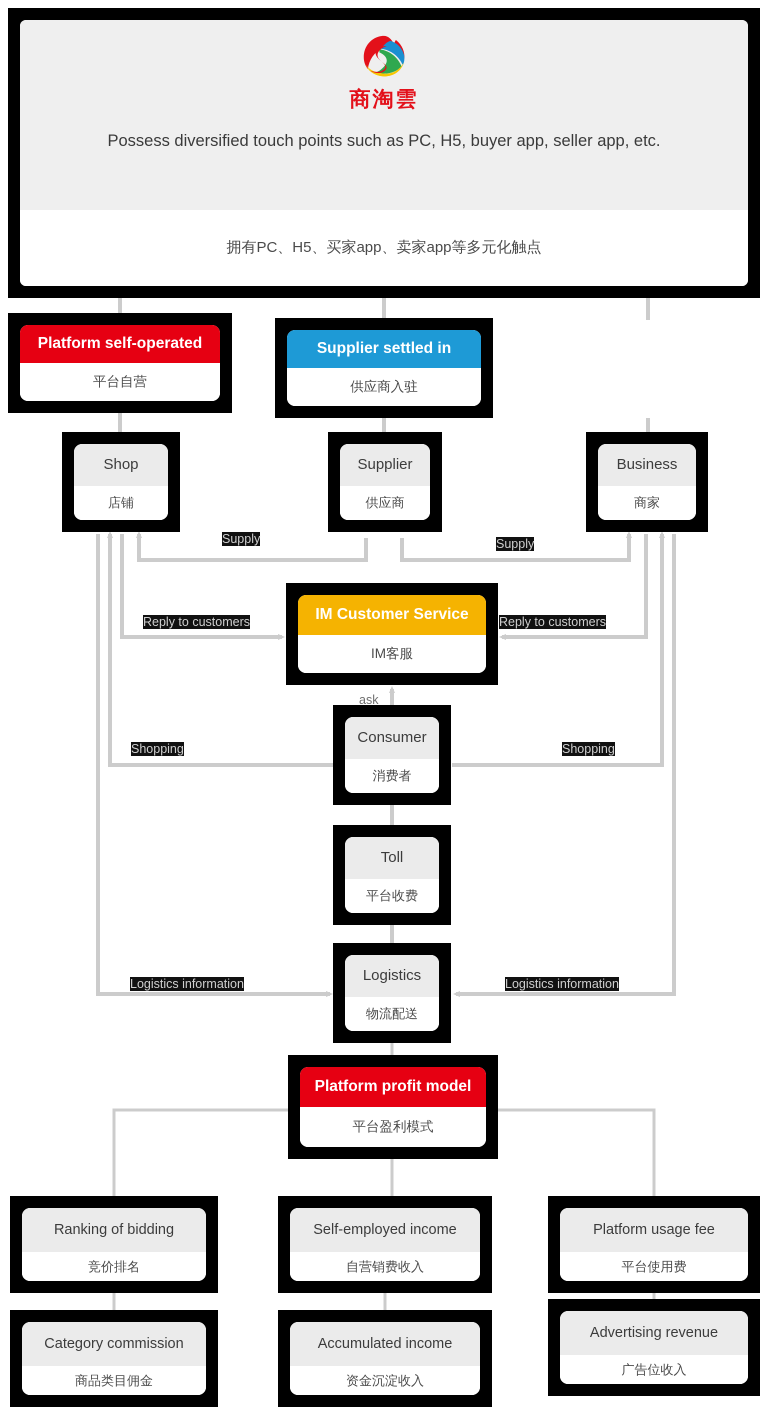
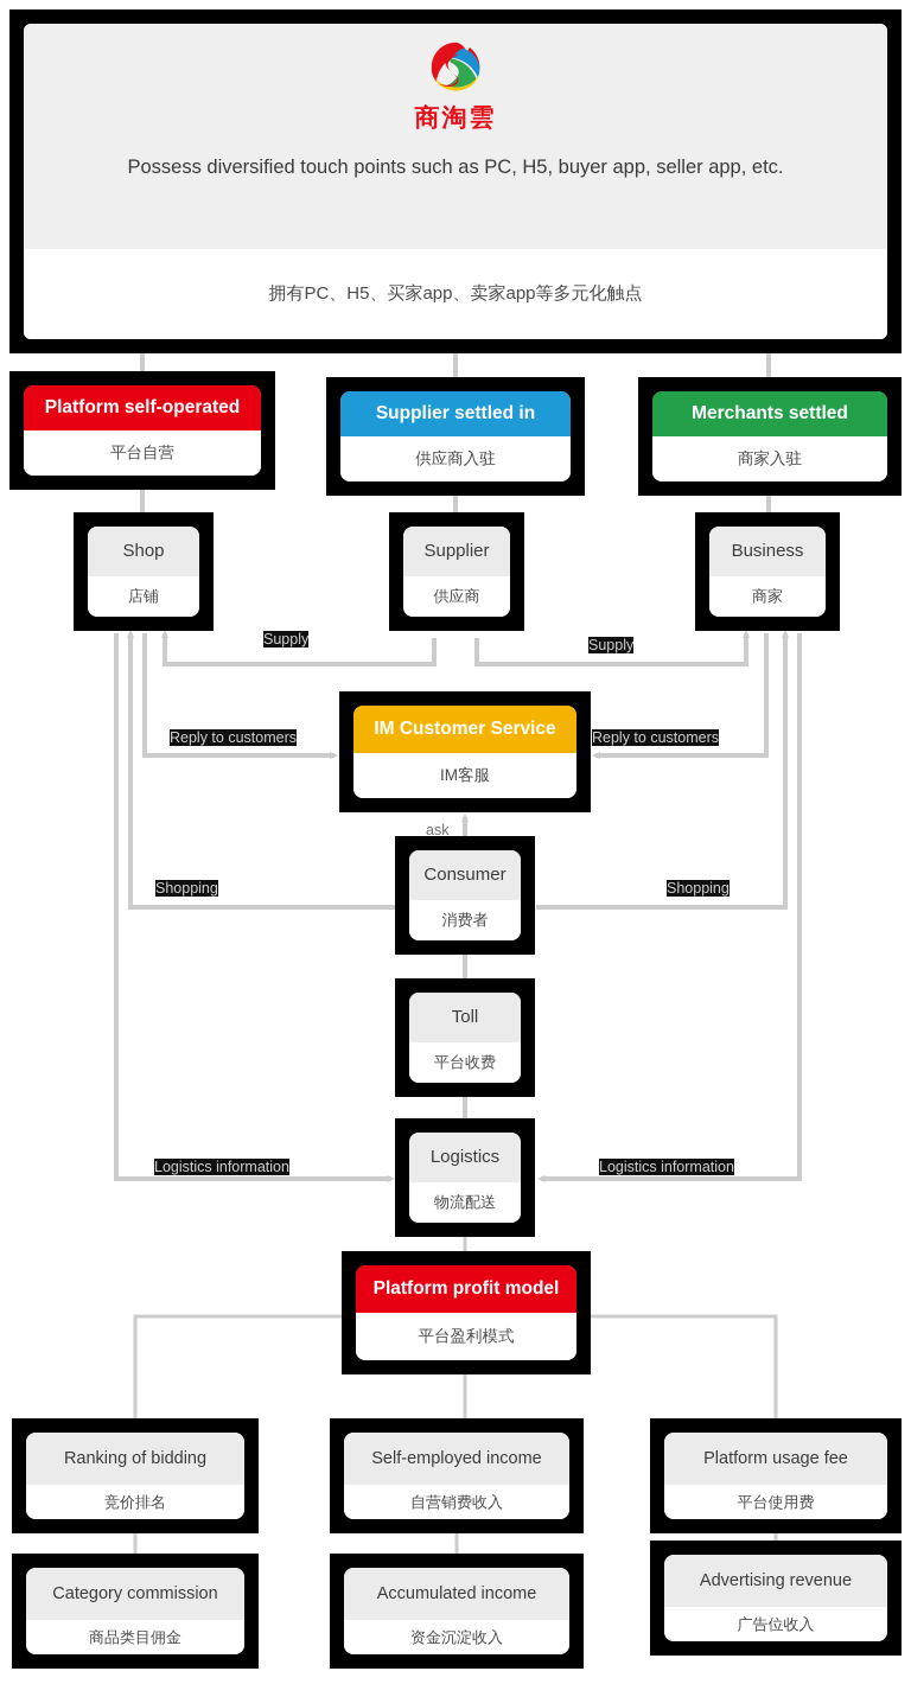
  商淘雲
  Possess diversified touch points such as PC, H5, buyer app, seller app, etc.
  拥有PC、H5、买家app、卖家app等多元化触点
  Platform self-operated
  平台自营
  Supplier settled in
  供应商入驻
+ Merchants settled
+ 商家入驻
  Shop
  店铺
  Supplier
  供应商
  Business
  商家
  IM Customer Service
  IM客服
  Consumer
  消费者
  Toll
  平台收费
  Logistics
  物流配送
  Platform profit model
  平台盈利模式
  Ranking of bidding
  竞价排名
  Category commission
  商品类目佣金
  Self-employed income
  自营销费收入
  Accumulated income
  资金沉淀收入
  Platform usage fee
  平台使用费
  Advertising revenue
  广告位收入
  Supply
  Supply
  Reply to customers
  Reply to customers
  ask
  Shopping
  Shopping
  Logistics information
  Logistics information
